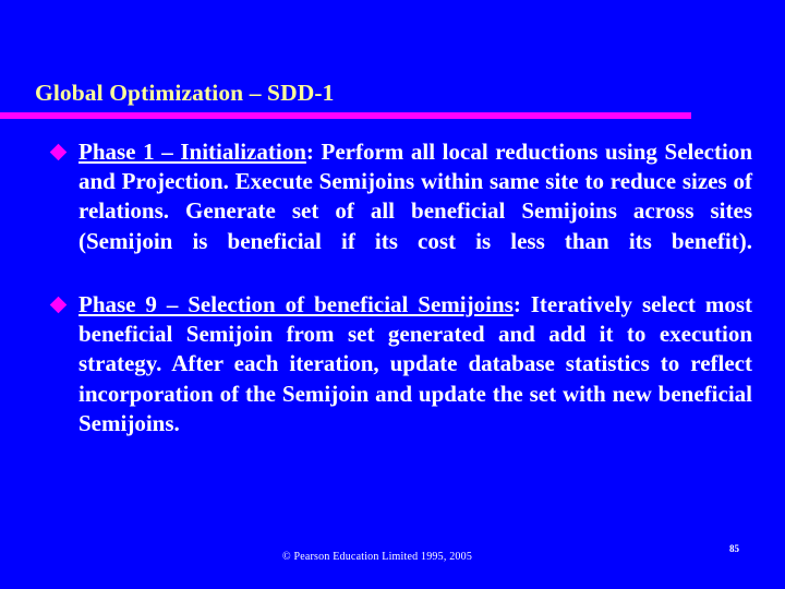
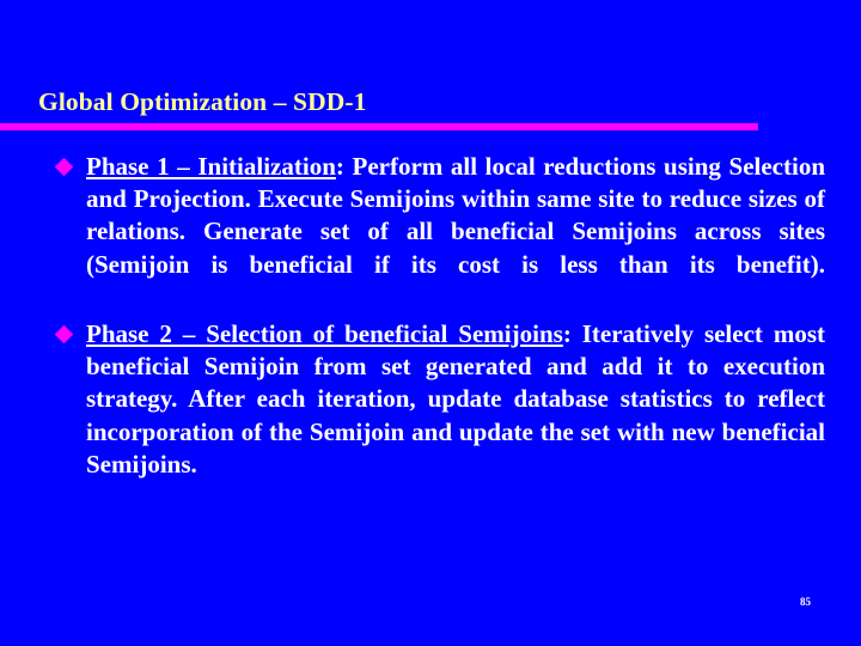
  Global Optimization – SDD-1
  Phase 1 – Initialization: Perform all local reductions using Selection and Projection. Execute Semijoins within same site to reduce sizes of relations. Generate set of all beneficial Semijoins across sites (Semijoin is beneficial if its cost is less than its benefit).
- Phase 9 – Selection of beneficial Semijoins: Iteratively select most beneficial Semijoin from set generated and add it to execution strategy. After each iteration, update database statistics to reflect incorporation of the Semijoin and update the set with new beneficial Semijoins.
+ Phase 2 – Selection of beneficial Semijoins: Iteratively select most beneficial Semijoin from set generated and add it to execution strategy. After each iteration, update database statistics to reflect incorporation of the Semijoin and update the set with new beneficial Semijoins.
- © Pearson Education Limited 1995, 2005
  85
